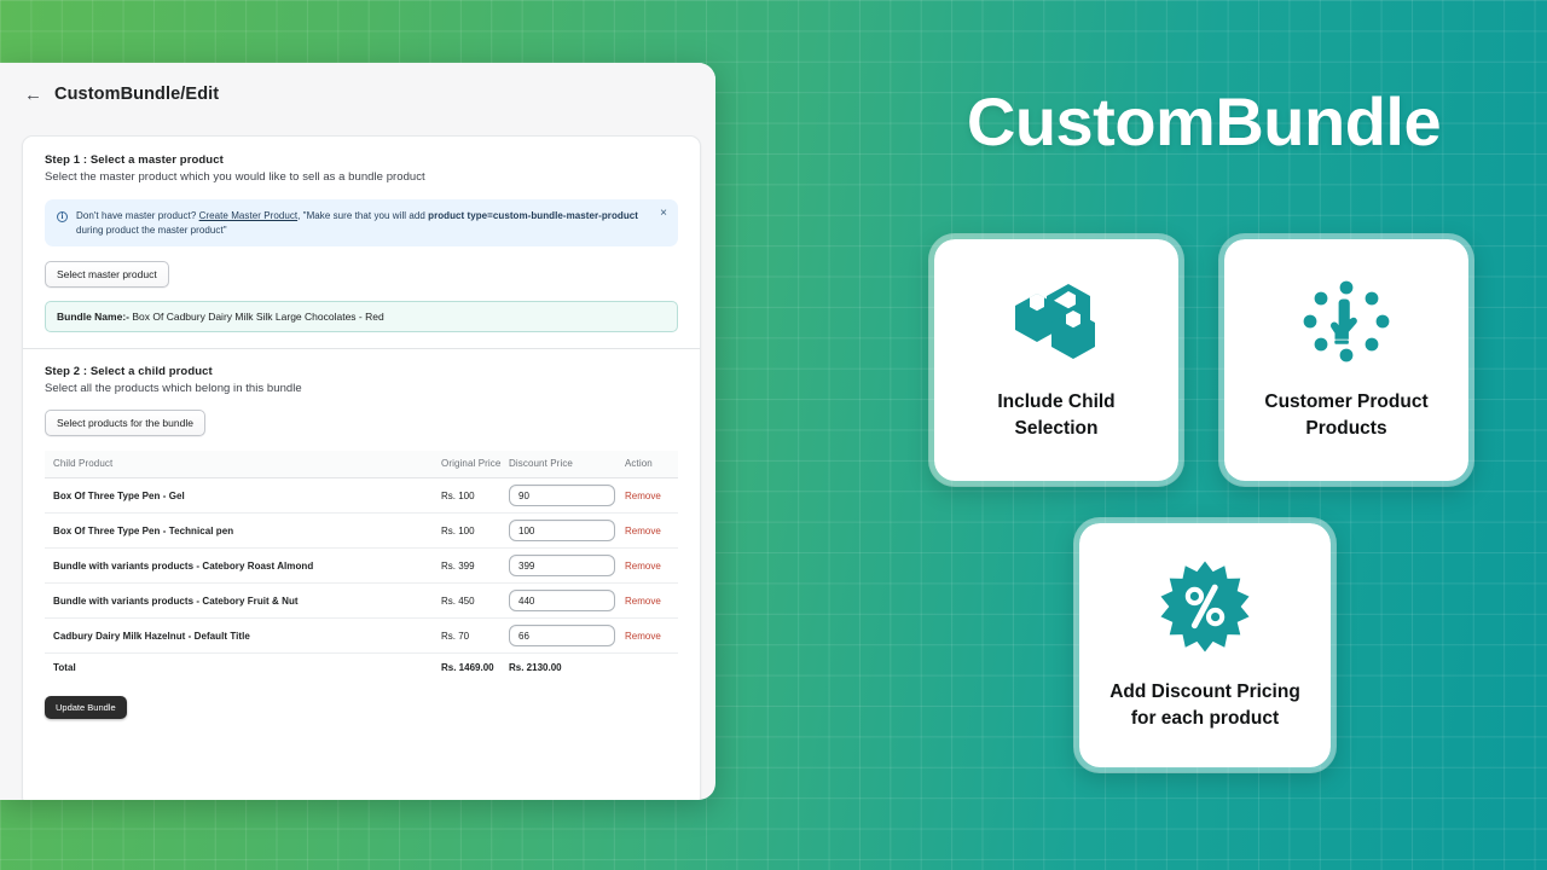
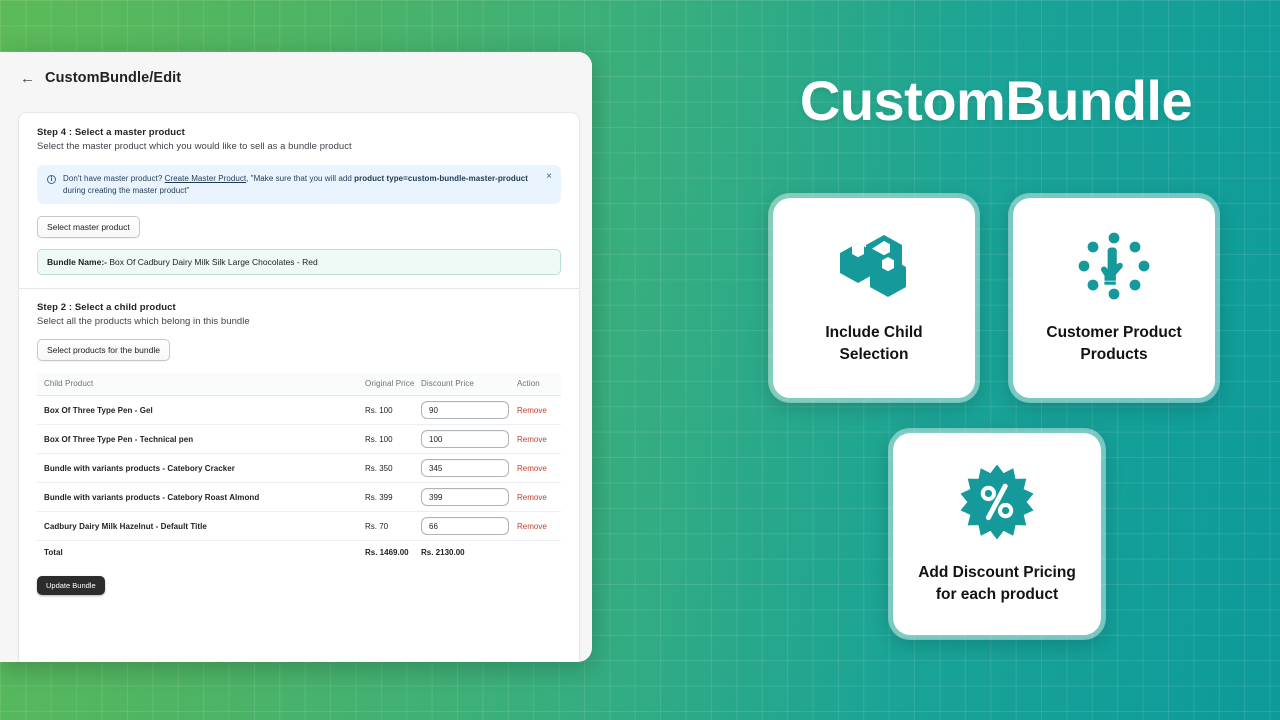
  ←
  CustomBundle/Edit
- Step 1 : Select a master product
+ Step 4 : Select a master product
  Select the master product which you would like to sell as a bundle product
  i
- Don't have master product? Create Master Product, "Make sure that you will add product type=custom-bundle-master-product during product the master product"
+ Don't have master product? Create Master Product, "Make sure that you will add product type=custom-bundle-master-product during creating the master product"
  ×
  Select master product
  Bundle Name:- Box Of Cadbury Dairy Milk Silk Large Chocolates - Red
  Step 2 : Select a child product
  Select all the products which belong in this bundle
  Select products for the bundle
  Child Product	Original Price	Discount Price	Action
  Box Of Three Type Pen - Gel	Rs. 100	90	Remove
  Box Of Three Type Pen - Technical pen	Rs. 100	100	Remove
+ Bundle with variants products - Catebory Cracker	Rs. 350	345	Remove
  Bundle with variants products - Catebory Roast Almond	Rs. 399	399	Remove
- Bundle with variants products - Catebory Fruit & Nut	Rs. 450	440	Remove
  Cadbury Dairy Milk Hazelnut - Default Title	Rs. 70	66	Remove
  Total	Rs. 1469.00	Rs. 2130.00
  Update Bundle
  CustomBundle
  Include Child
  Selection
  Customer Product
  Products
  Add Discount Pricing
  for each product
